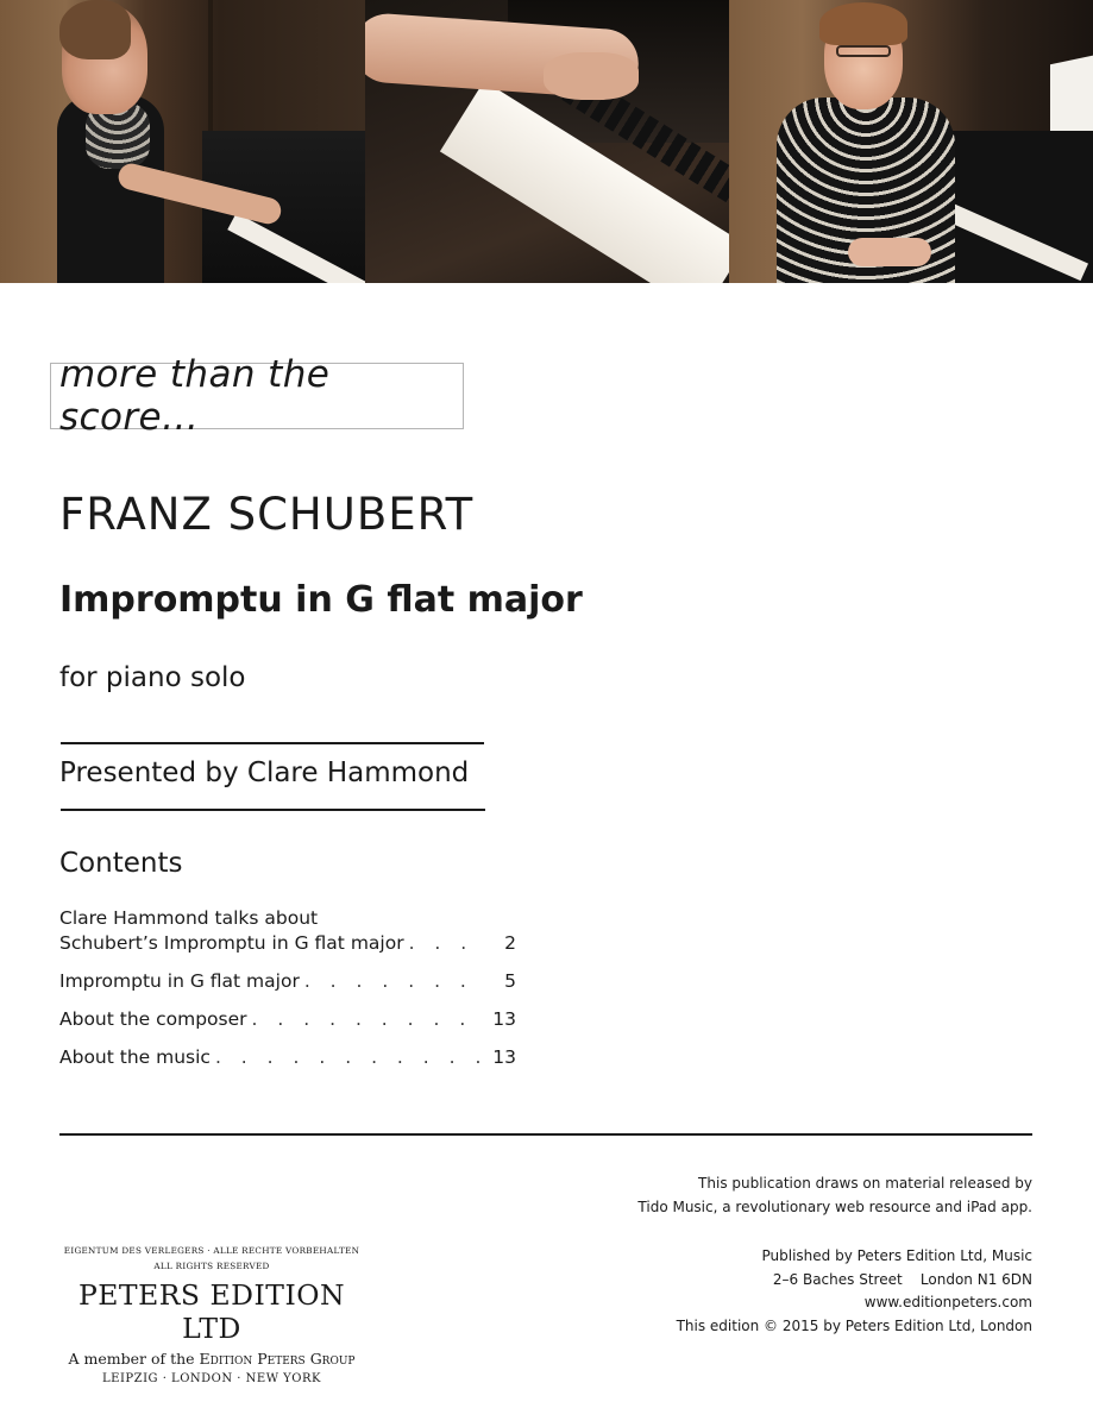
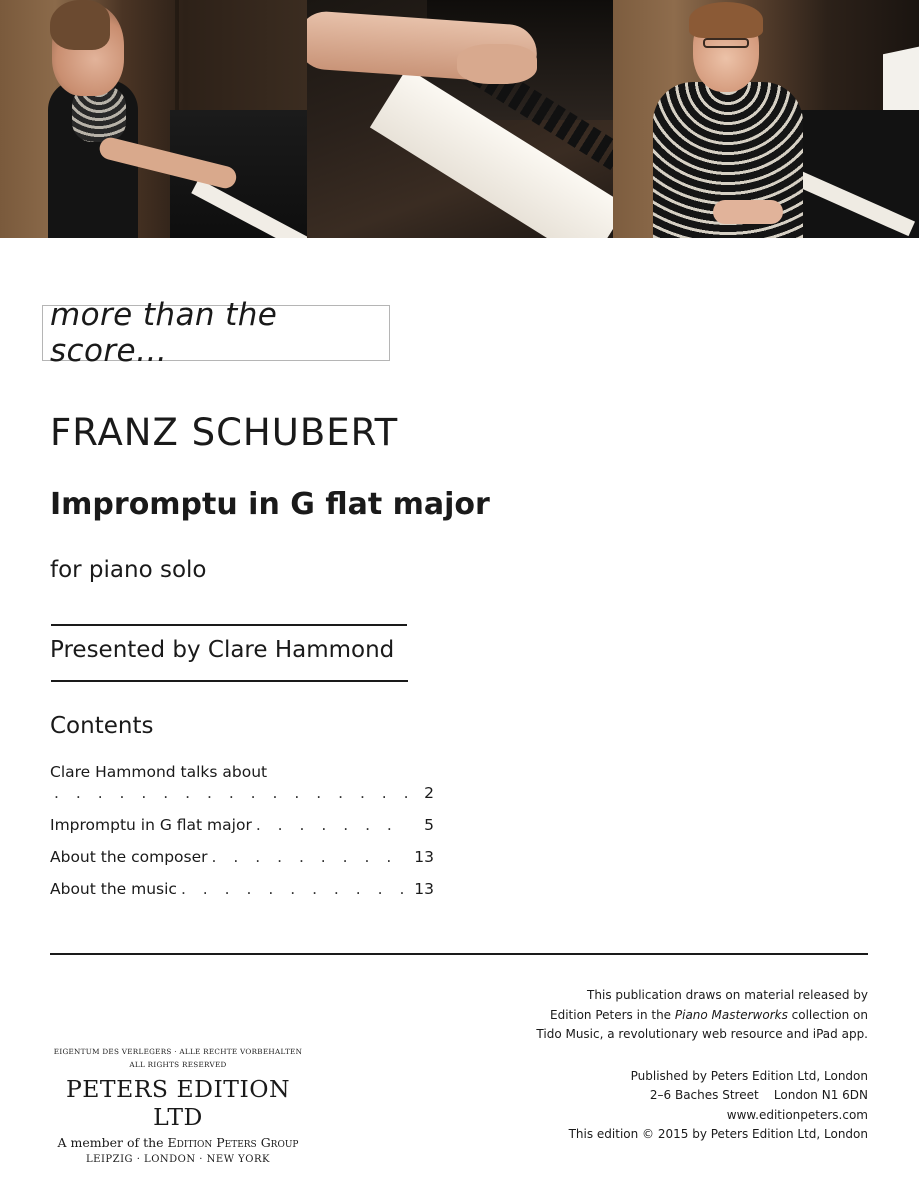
  more than the score…
  FRANZ SCHUBERT
  Impromptu in G flat major
  for piano solo
  Presented by Clare Hammond
  Contents
  Clare Hammond talks about
- Schubert’s Impromptu in G flat major
  2
  Impromptu in G flat major
  5
  About the composer
  13
  About the music
  13
  EIGENTUM DES VERLEGERS · ALLE RECHTE VORBEHALTEN
  ALL RIGHTS RESERVED
  PETERS EDITION LTD
  A member of the Edition Peters Group
  LEIPZIG · LONDON · NEW YORK
  This publication draws on material released by
+ Edition Peters in the Piano Masterworks collection on
  Tido Music, a revolutionary web resource and iPad app.
- Published by Peters Edition Ltd, Music
+ Published by Peters Edition Ltd, London
  2–6 Baches Street London N1 6DN
  www.editionpeters.com
  This edition © 2015 by Peters Edition Ltd, London
